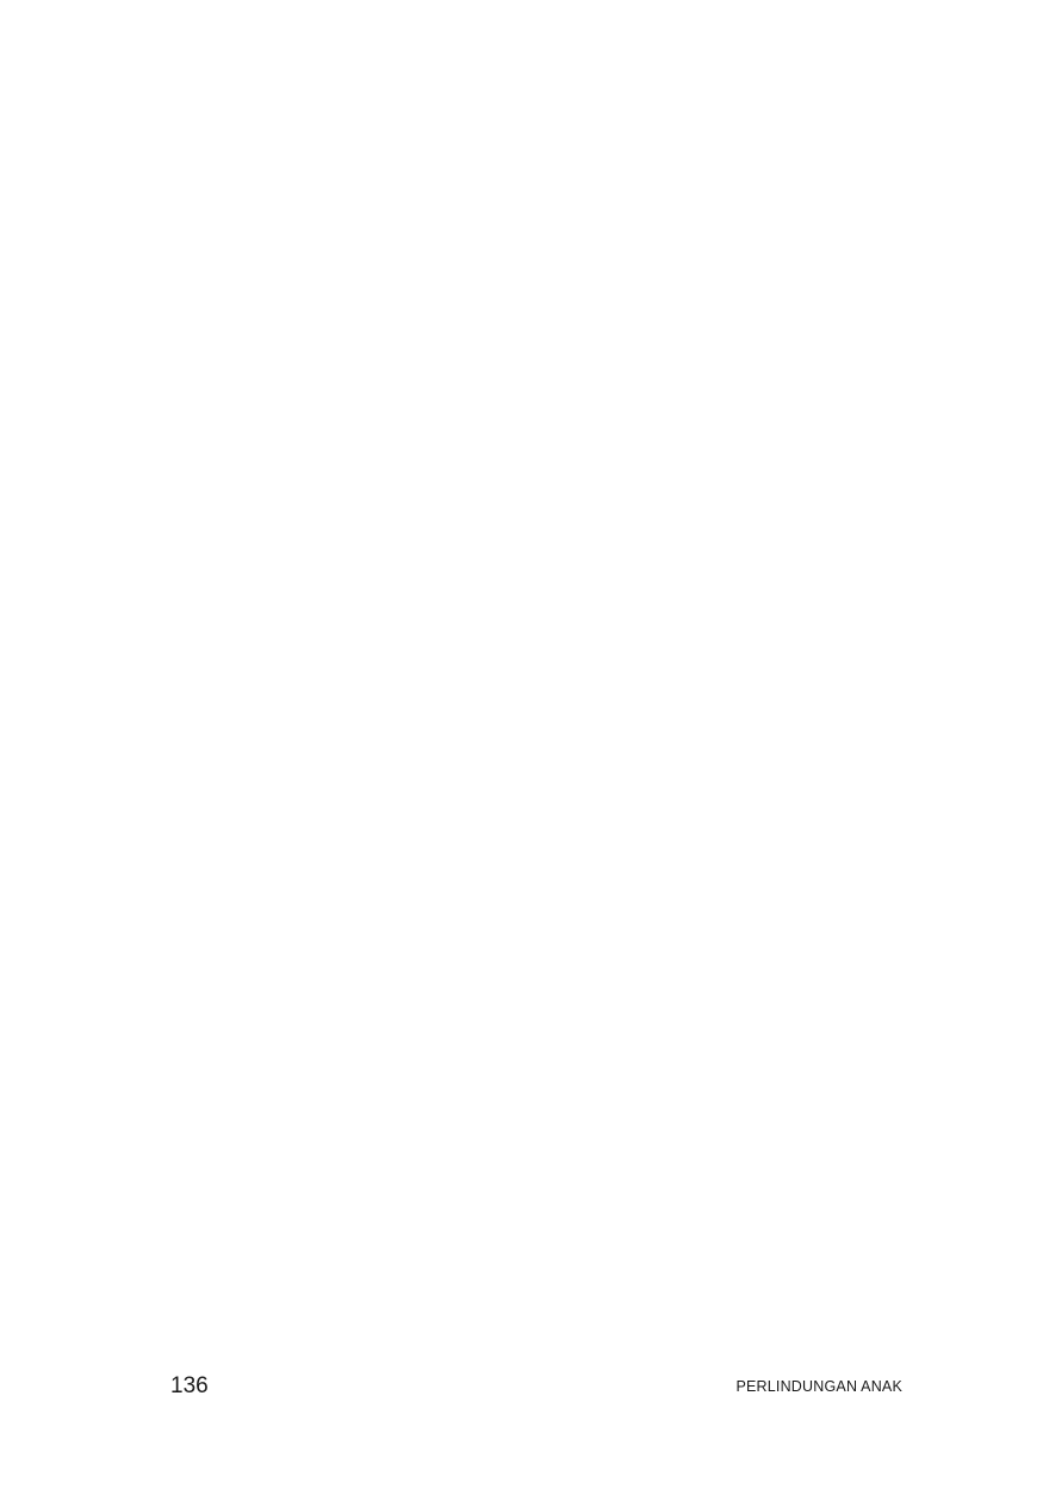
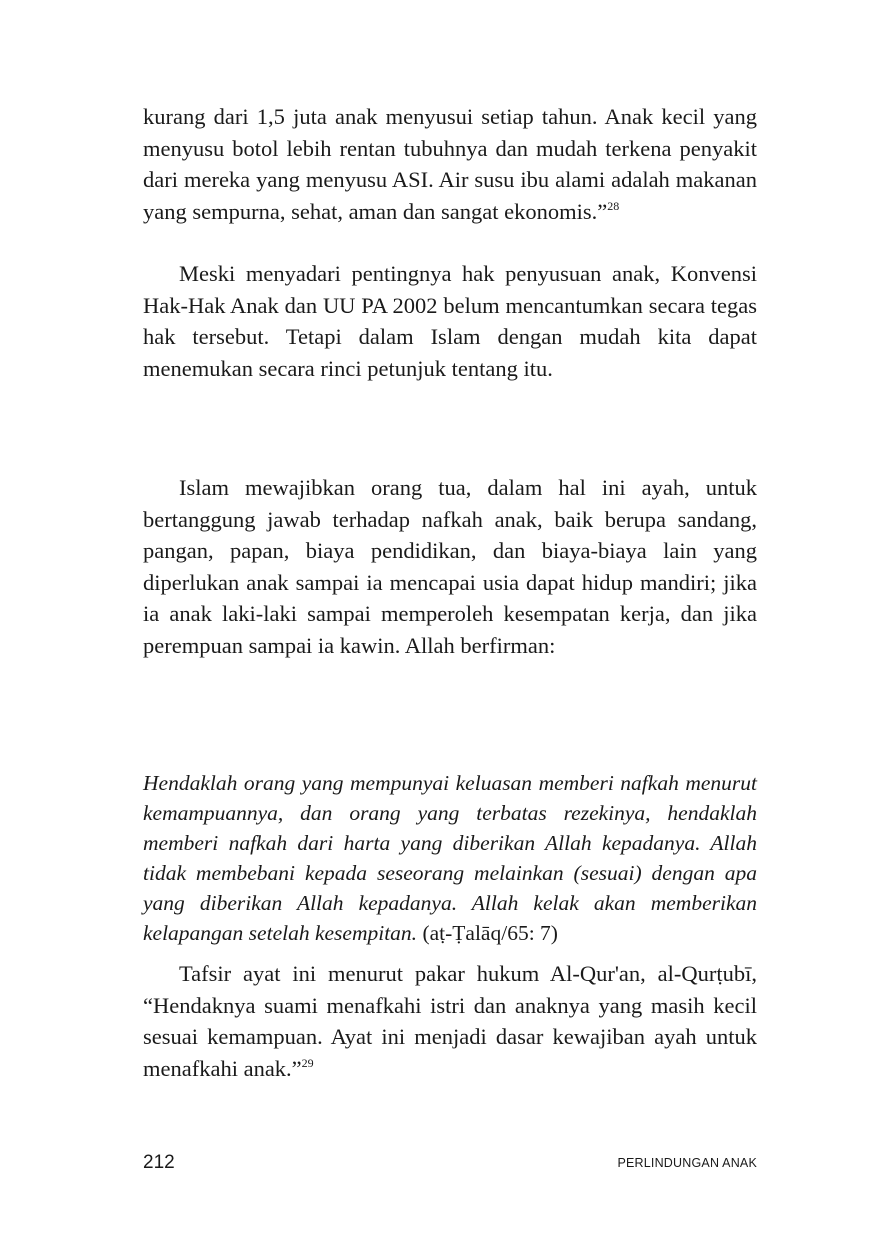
+ kurang dari 1,5 juta anak menyusui setiap tahun. Anak kecil yang menyusu botol lebih rentan tubuhnya dan mudah terkena penyakit dari mereka yang menyusu ASI. Air susu ibu alami adalah makanan yang sempurna, sehat, aman dan sangat ekonomis.”28
+ Meski menyadari pentingnya hak penyusuan anak, Konvensi Hak-Hak Anak dan UU PA 2002 belum mencantumkan secara tegas hak tersebut. Tetapi dalam Islam dengan mudah kita dapat menemukan secara rinci petunjuk tentang itu.
+ Islam mewajibkan orang tua, dalam hal ini ayah, untuk bertanggung jawab terhadap nafkah anak, baik berupa sandang, pangan, papan, biaya pendidikan, dan biaya-biaya lain yang diperlukan anak sampai ia mencapai usia dapat hidup mandiri; jika ia anak laki-laki sampai memperoleh kesempatan kerja, dan jika perempuan sampai ia kawin. Allah berfirman:
+ Hendaklah orang yang mempunyai keluasan memberi nafkah menurut kemampuannya, dan orang yang terbatas rezekinya, hendaklah memberi nafkah dari harta yang diberikan Allah kepadanya. Allah tidak membebani kepada seseorang melainkan (sesuai) dengan apa yang diberikan Allah kepadanya. Allah kelak akan memberikan kelapangan setelah kesempitan. (aṭ-Ṭalāq/65: 7)
+ Tafsir ayat ini menurut pakar hukum Al-Qur'an, al-Qurṭubī, “Hendaknya suami menafkahi istri dan anaknya yang masih kecil sesuai kemampuan. Ayat ini menjadi dasar kewajiban ayah untuk menafkahi anak.”29
- 136
+ 212
  PERLINDUNGAN ANAK
